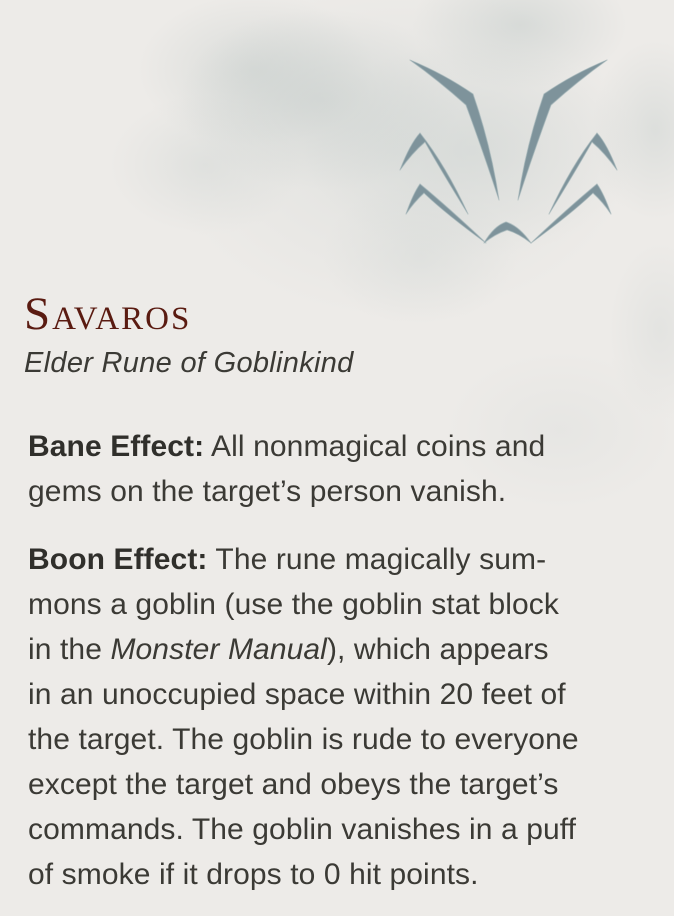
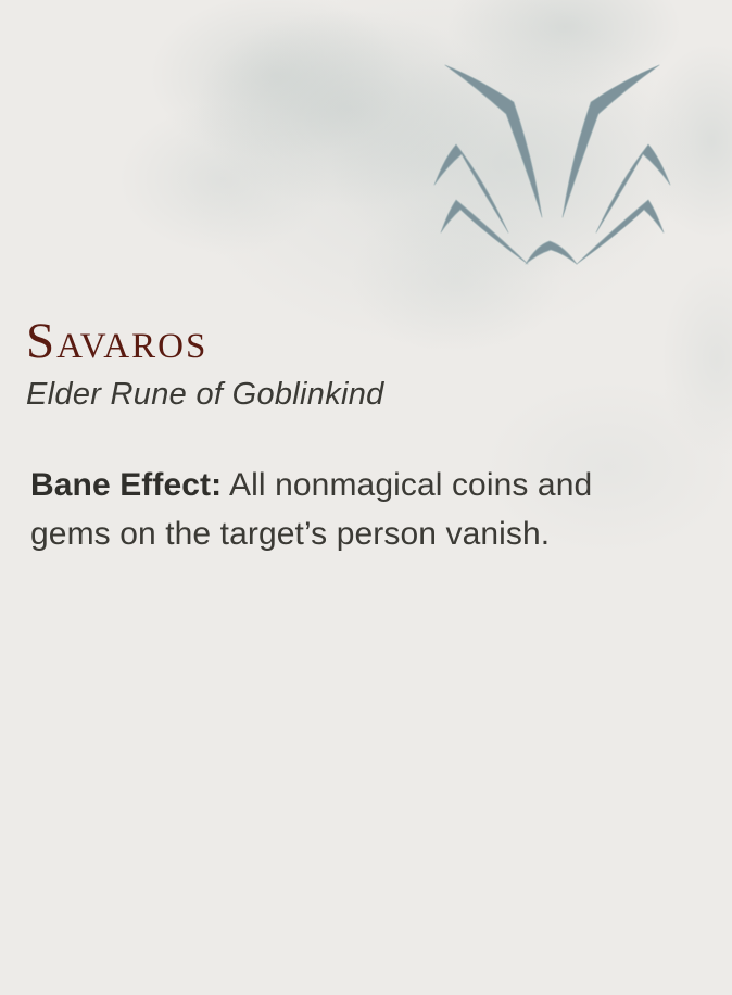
  Savaros
  Elder Rune of Goblinkind
  Bane Effect: All nonmagical coins and
  gems on the target’s person vanish.
- Boon Effect: The rune magically sum-
- mons a goblin (use the goblin stat block
- in the Monster Manual), which appears
- in an unoccupied space within 20 feet of
- the target. The goblin is rude to everyone
- except the target and obeys the target’s
- commands. The goblin vanishes in a puff
- of smoke if it drops to 0 hit points.
